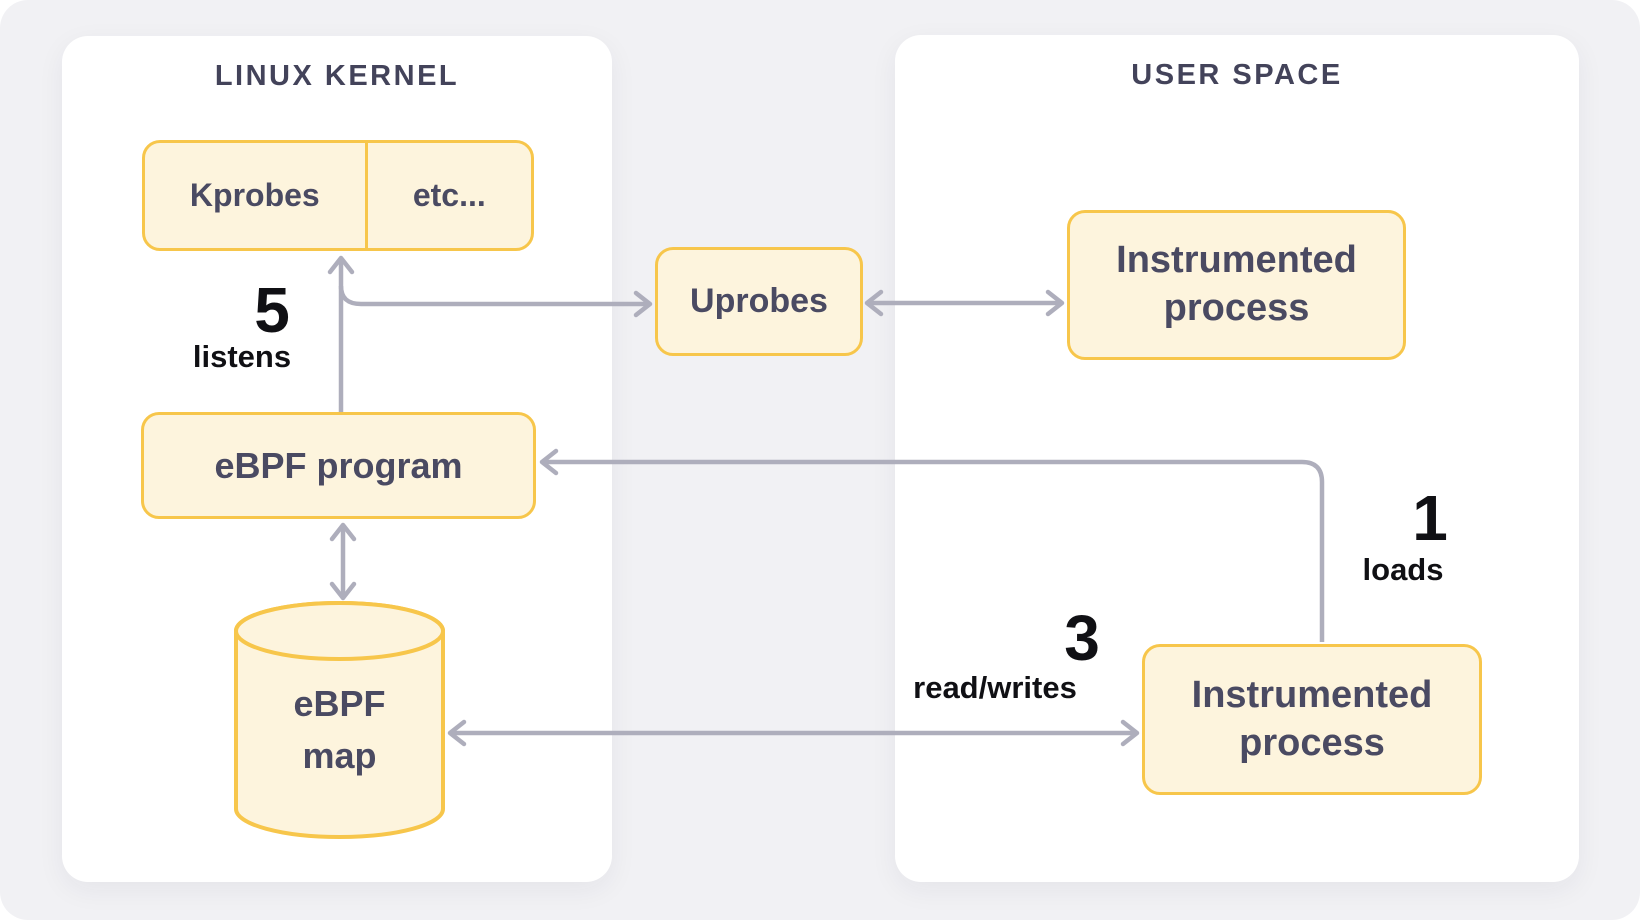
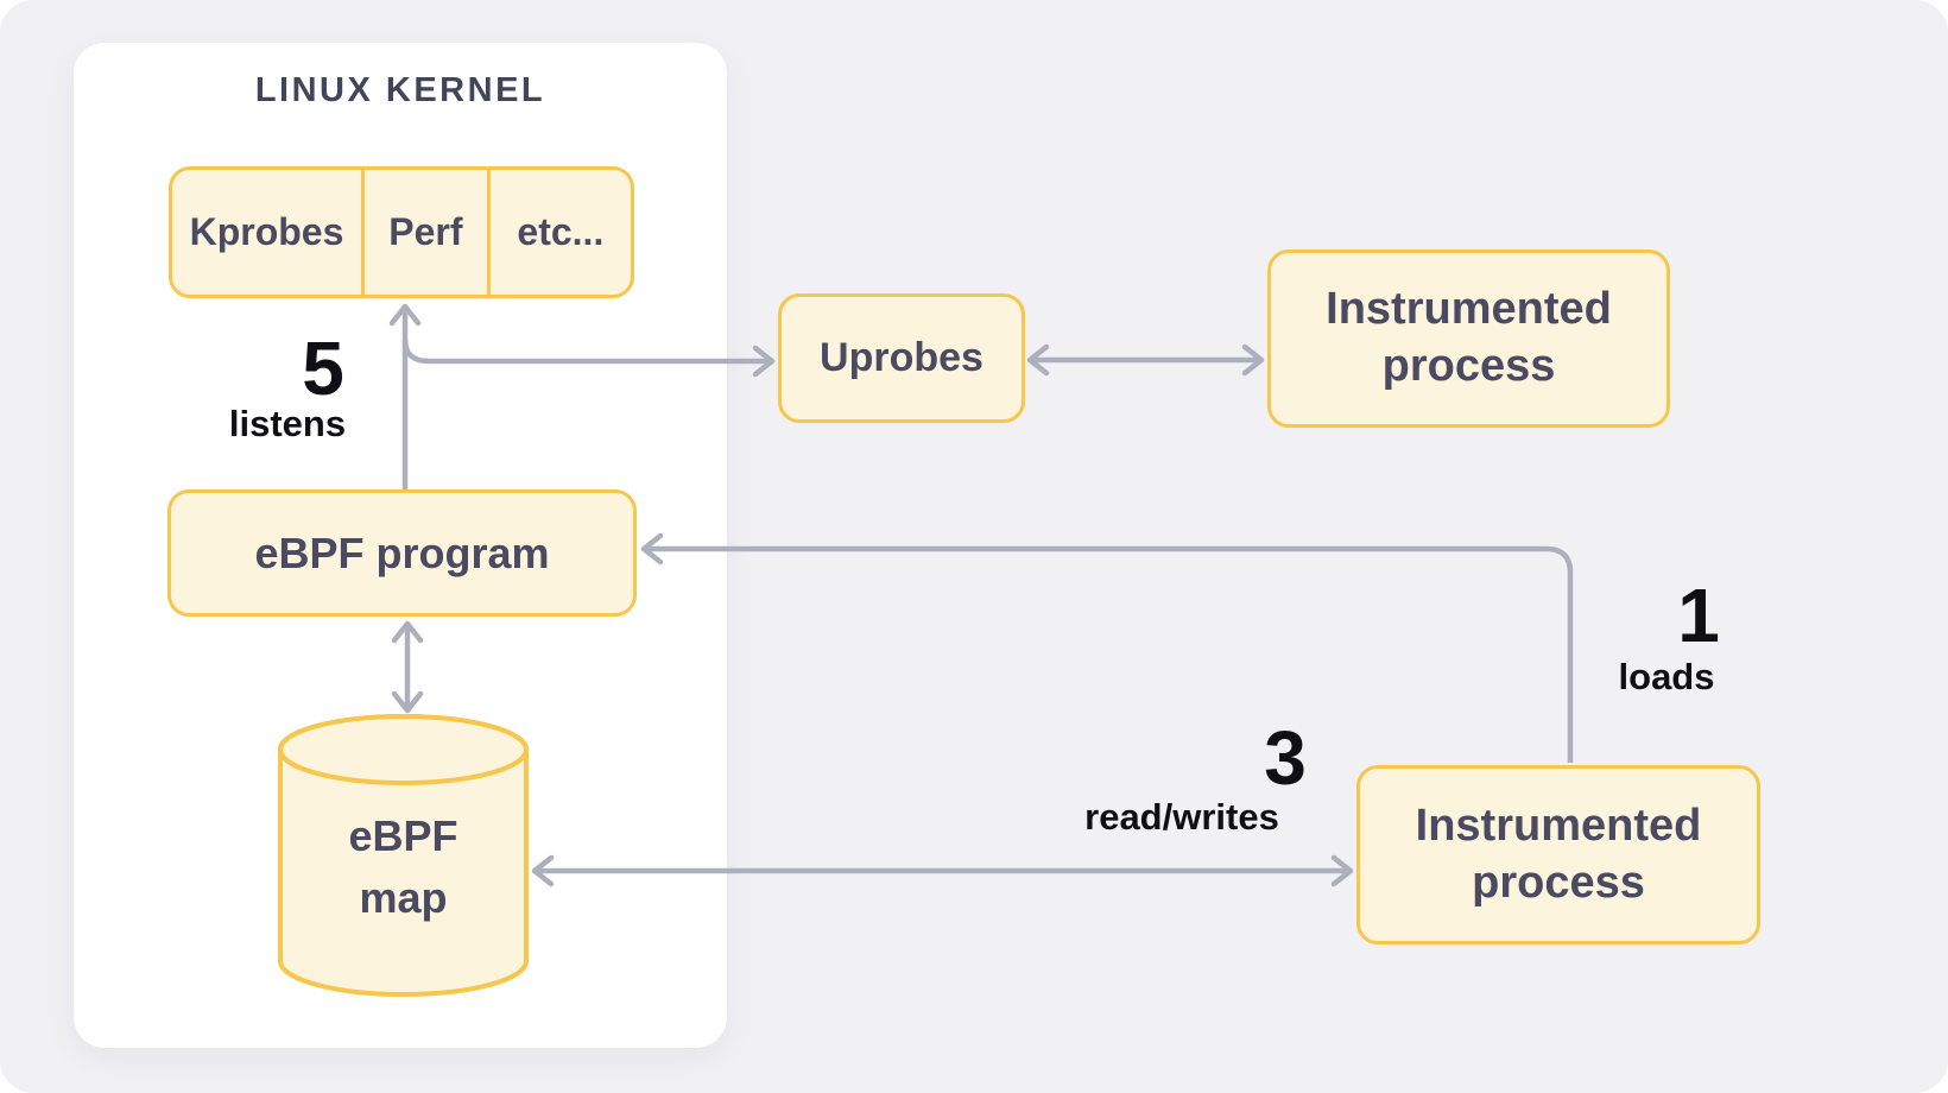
  LINUX KERNEL
- USER SPACE
  Kprobes
+ Perf
  etc...
  eBPF program
  eBPF
  map
  Uprobes
  Instrumented
  process
  Instrumented
  process
  5
  listens
  1
  loads
  3
  read/writes
